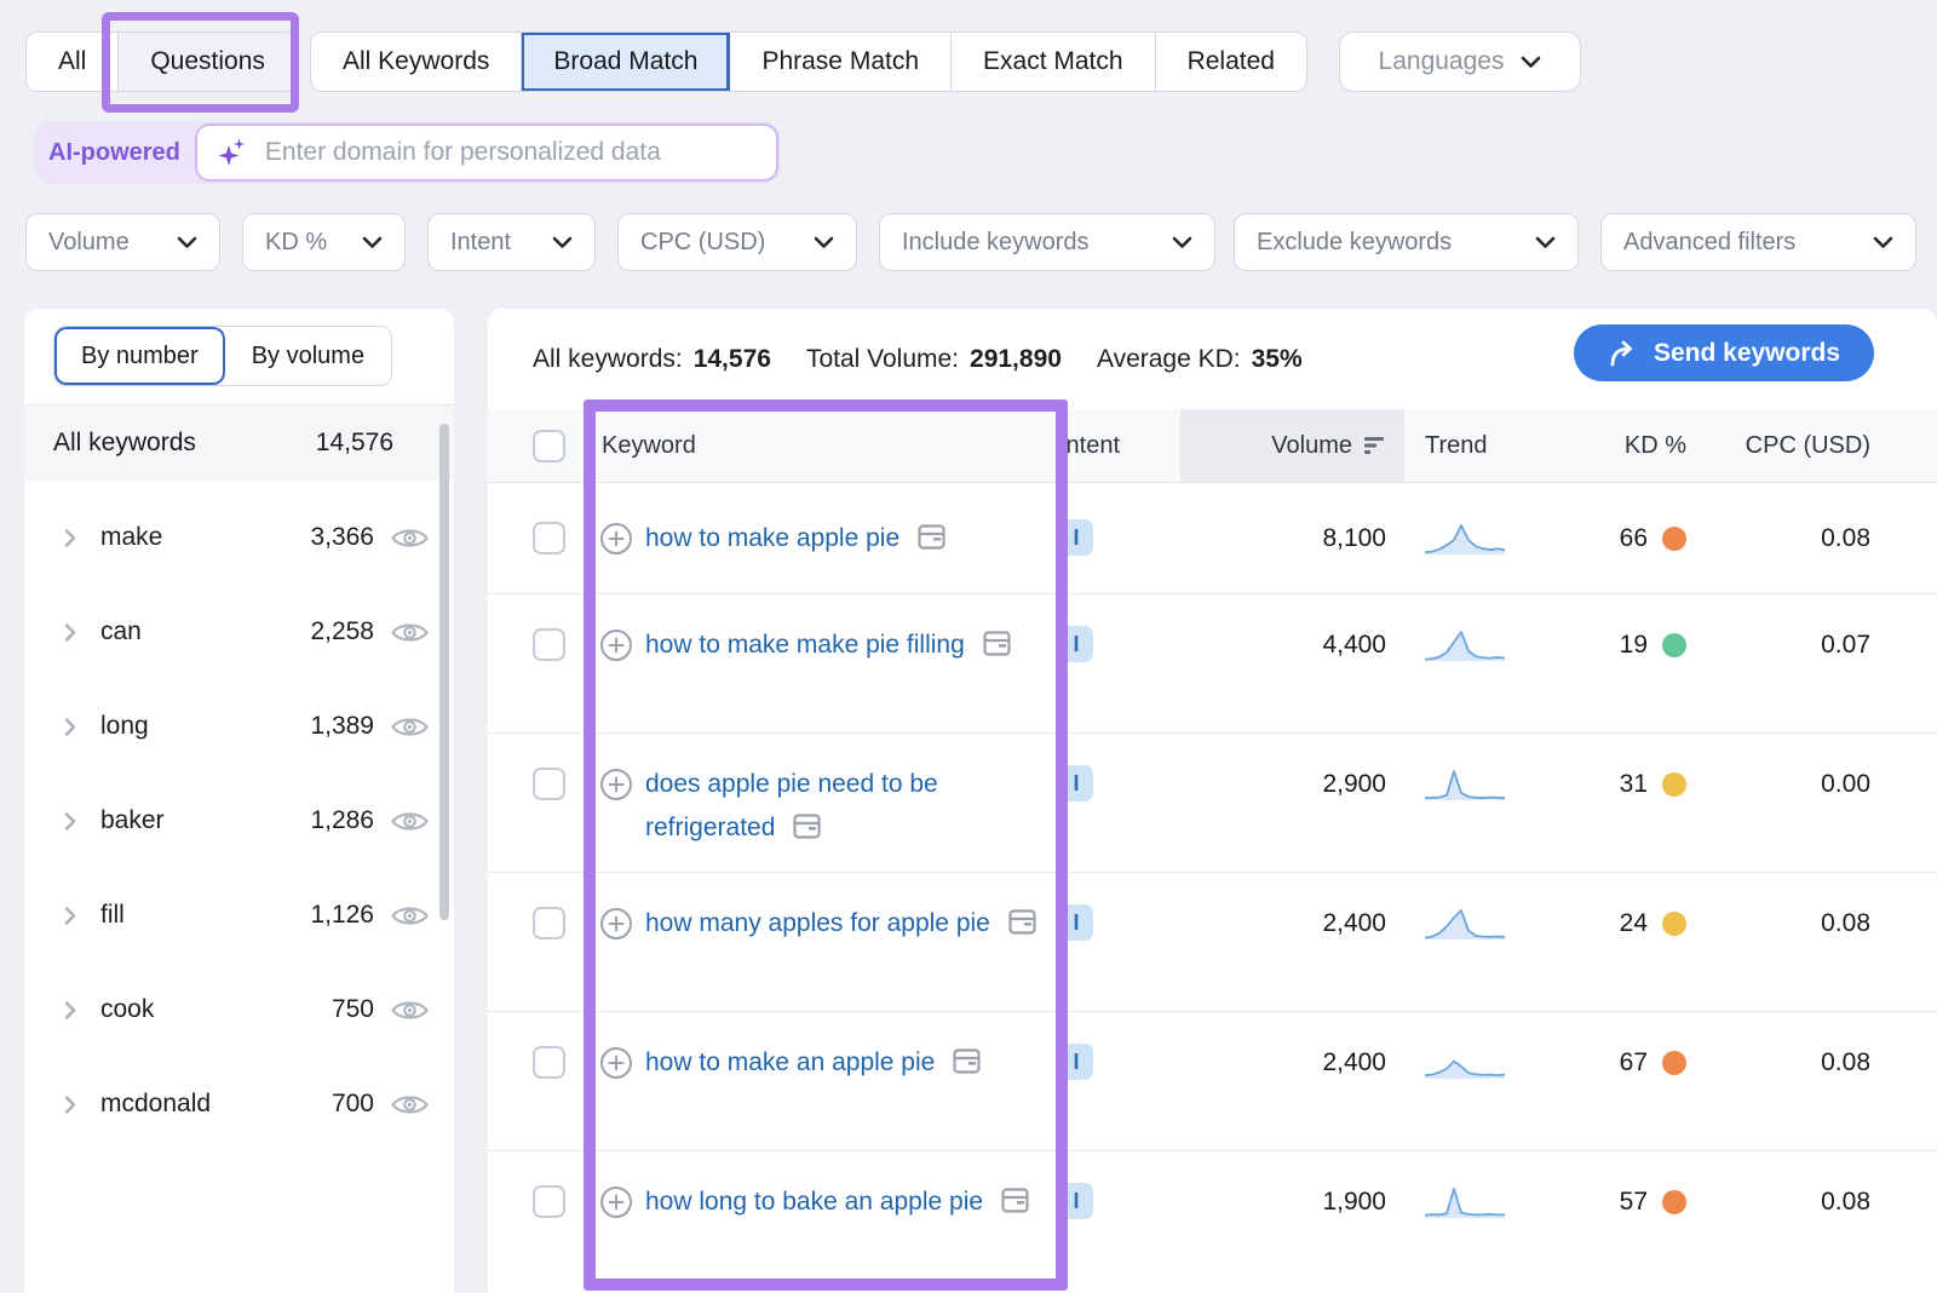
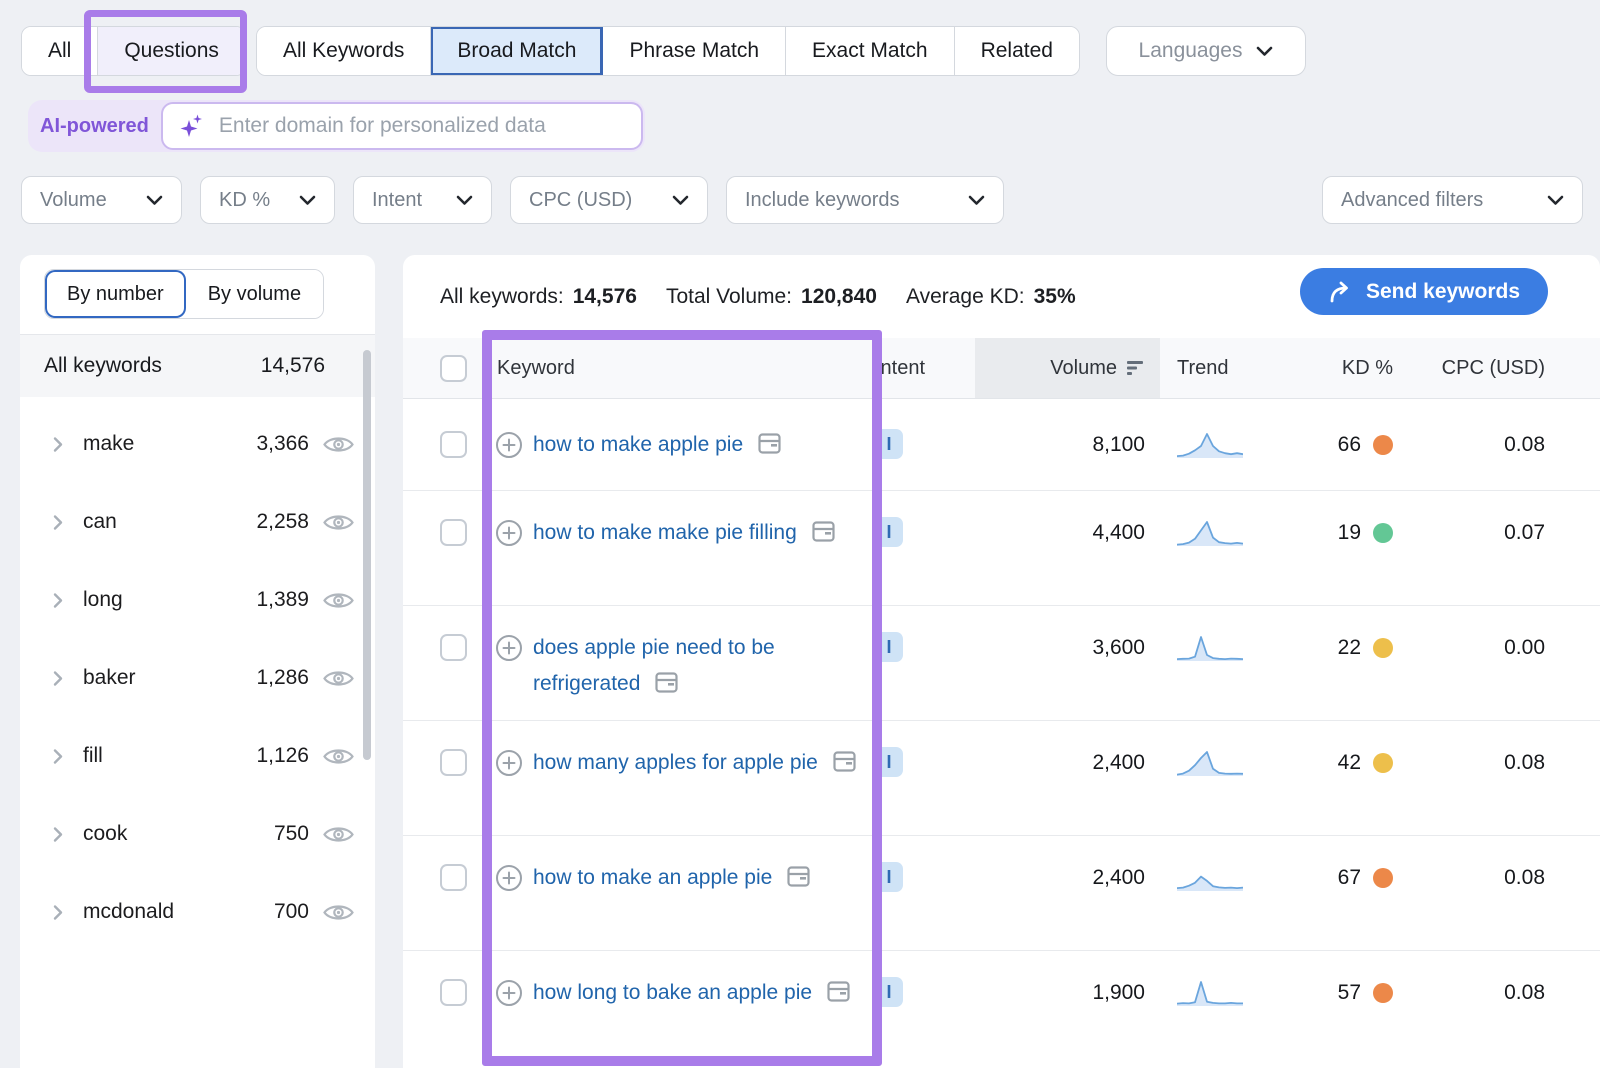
  All
  Questions
  All Keywords
  Broad Match
  Phrase Match
  Exact Match
  Related
  Languages
  AI-powered
  Enter domain for personalized data
  Volume
  KD %
  Intent
  CPC (USD)
  Include keywords
- Exclude keywords
  Advanced filters
  By number
  By volume
  All keywords
  14,576
  make
  3,366
  can
  2,258
  long
  1,389
  baker
  1,286
  fill
  1,126
  cook
  750
  mcdonald
  700
  All keywords:
  14,576
  Total Volume:
- 291,890
+ 120,840
  Average KD:
  35%
  Send keywords
  Keyword
  Intent
  Volume
  Trend
  KD %
  CPC (USD)
  how to make apple pie
  I
  8,100
  66
  0.08
  how to make make pie filling
  I
  4,400
  19
  0.07
  does apple pie need to be refrigerated
  I
- 2,900
+ 3,600
- 31
+ 22
  0.00
  how many apples for apple pie
  I
  2,400
- 24
+ 42
  0.08
  how to make an apple pie
  I
  2,400
  67
  0.08
  how long to bake an apple pie
  I
  1,900
  57
  0.08
